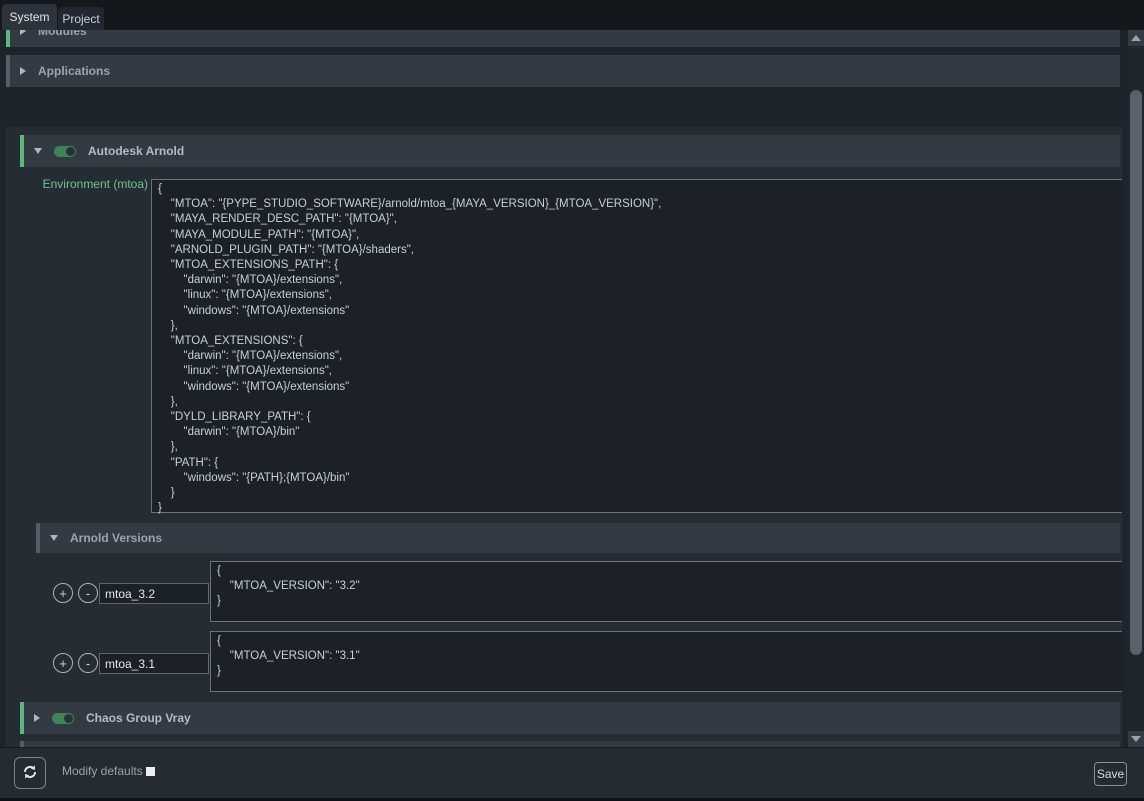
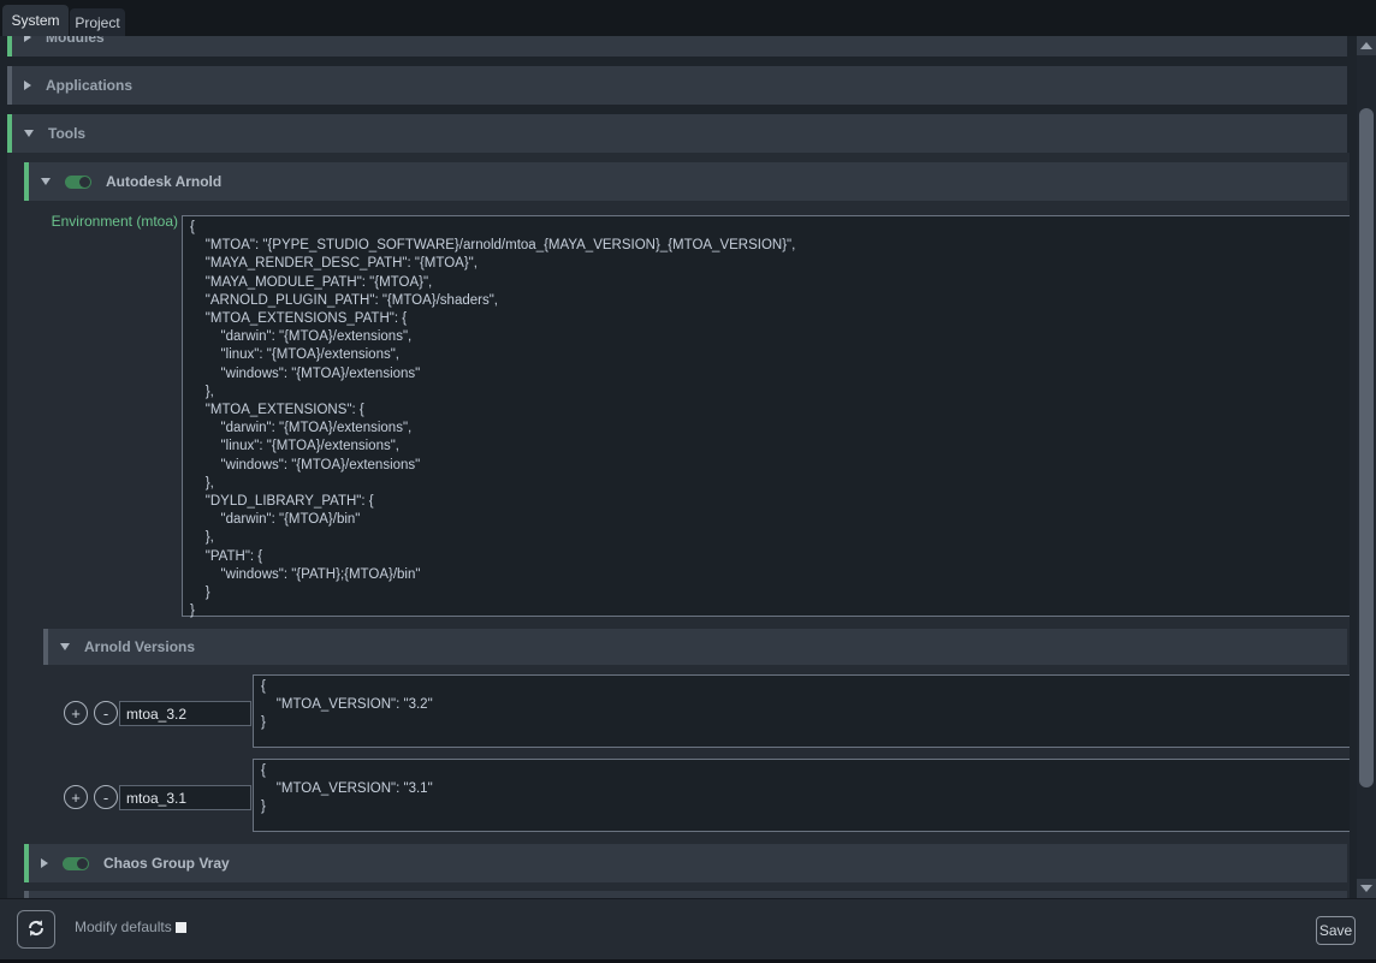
  System
  Project
  Modules
  Applications
+ Tools
  Autodesk Arnold
  Environment (mtoa)
  {
  "MTOA": "{PYPE_STUDIO_SOFTWARE}/arnold/mtoa_{MAYA_VERSION}_{MTOA_VERSION}",
  "MAYA_RENDER_DESC_PATH": "{MTOA}",
  "MAYA_MODULE_PATH": "{MTOA}",
  "ARNOLD_PLUGIN_PATH": "{MTOA}/shaders",
  "MTOA_EXTENSIONS_PATH": {
  "darwin": "{MTOA}/extensions",
  "linux": "{MTOA}/extensions",
  "windows": "{MTOA}/extensions"
  },
  "MTOA_EXTENSIONS": {
  "darwin": "{MTOA}/extensions",
  "linux": "{MTOA}/extensions",
  "windows": "{MTOA}/extensions"
  },
  "DYLD_LIBRARY_PATH": {
  "darwin": "{MTOA}/bin"
  },
  "PATH": {
  "windows": "{PATH};{MTOA}/bin"
  }
  }
  Arnold Versions
  +
  -
  mtoa_3.2
  {
  "MTOA_VERSION": "3.2"
  }
  +
  -
  mtoa_3.1
  {
  "MTOA_VERSION": "3.1"
  }
  Chaos Group Vray
  Modify defaults
  Save
